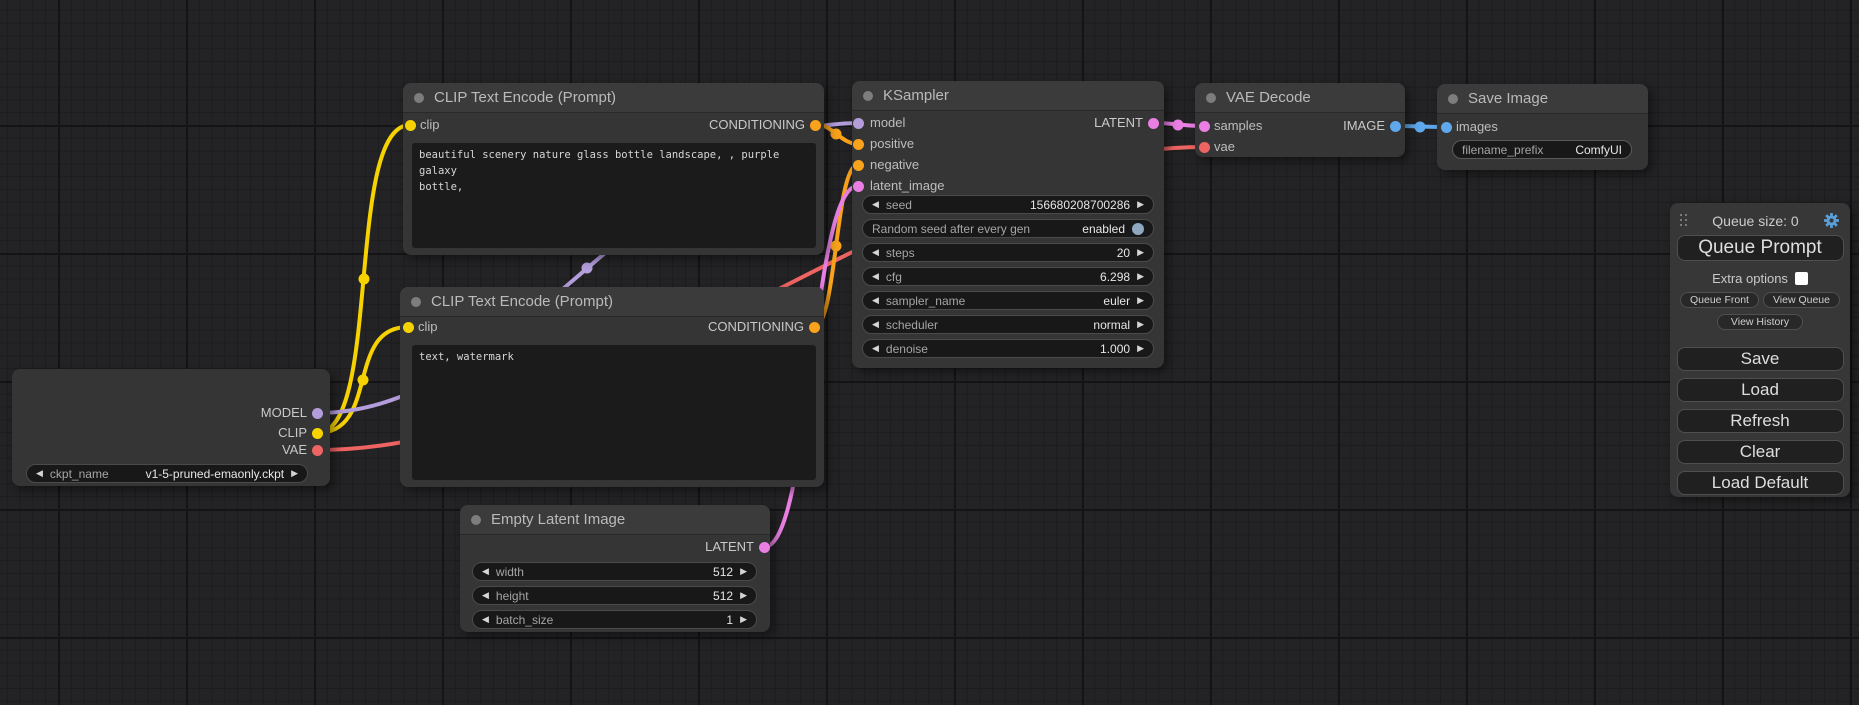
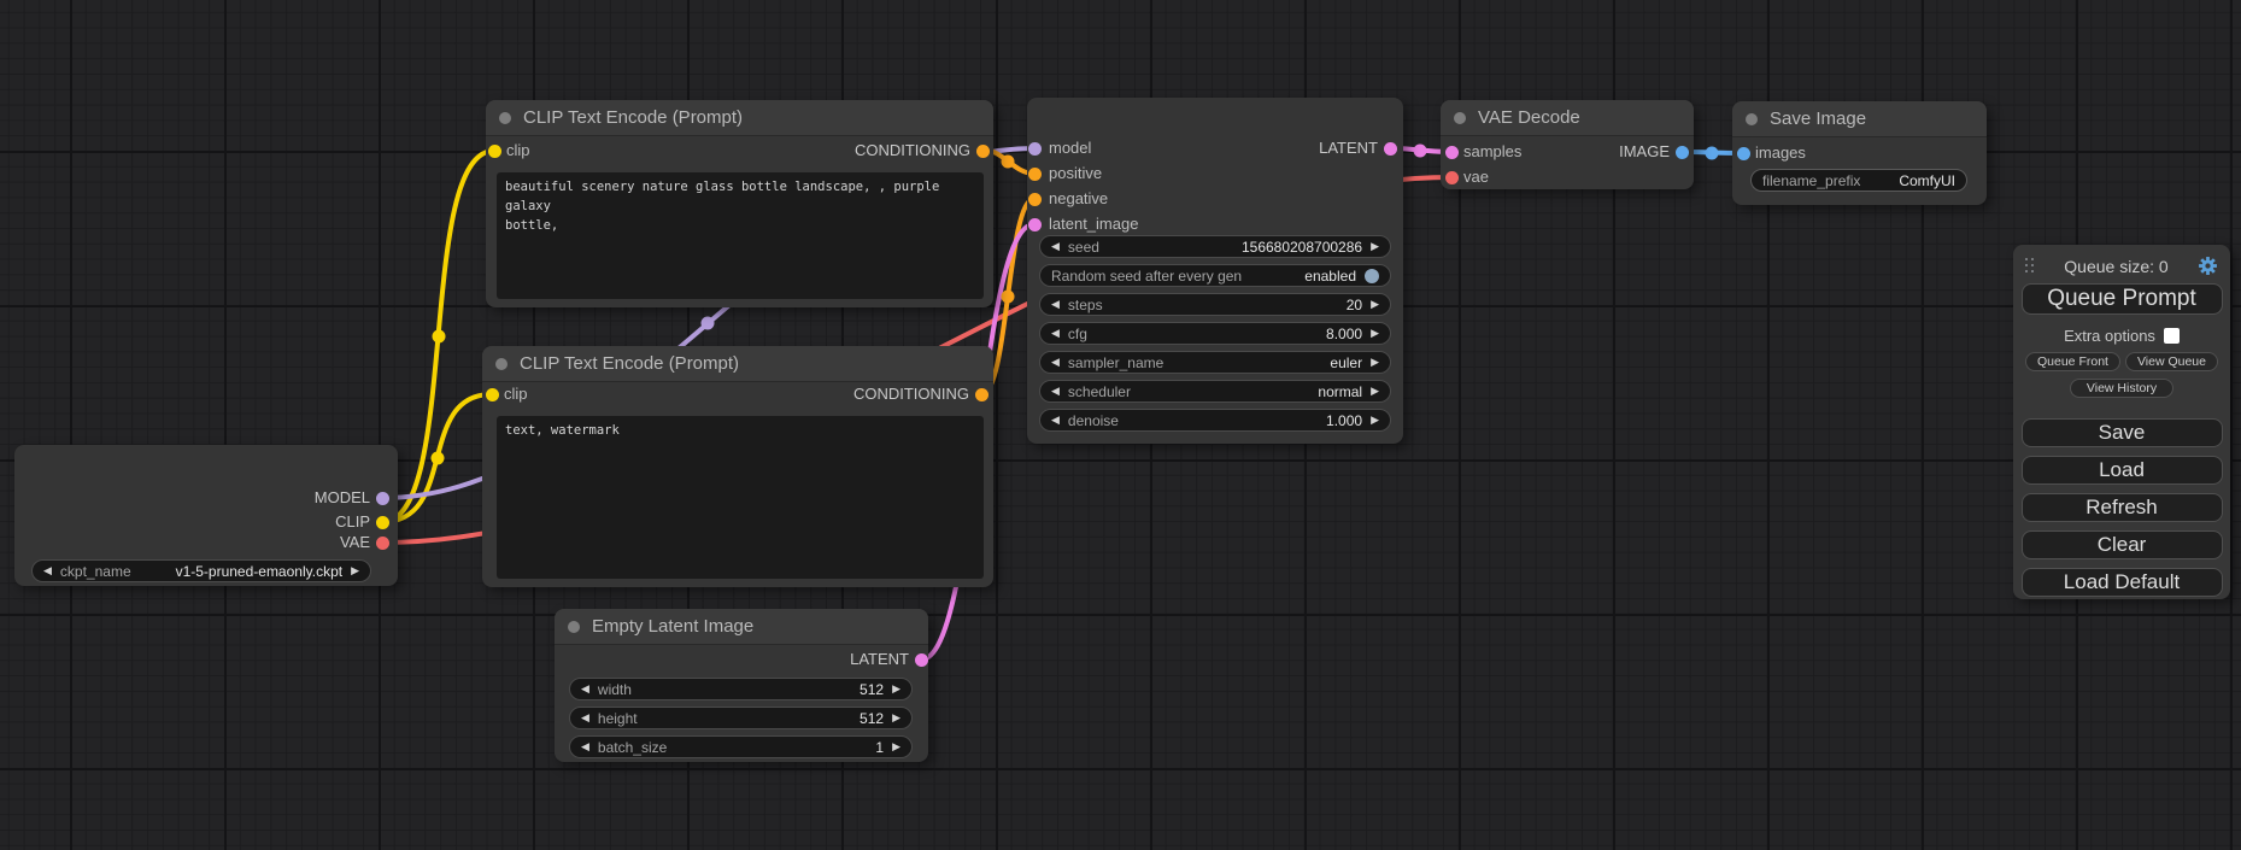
  MODEL
  CLIP
  VAE
  ◀
  ckpt_name
  v1-5-pruned-emaonly.ckpt
  ▶
  CLIP Text Encode (Prompt)
  clip
  CONDITIONING
  beautiful scenery nature glass bottle landscape, , purple galaxy
  bottle,
  CLIP Text Encode (Prompt)
  clip
  CONDITIONING
  text, watermark
  Empty Latent Image
  LATENT
  ◀
  width
  512
  ▶
  ◀
  height
  512
  ▶
  ◀
  batch_size
  1
  ▶
- KSampler
  model
  positive
  negative
  latent_image
  LATENT
  ◀
  seed
  156680208700286
  ▶
  Random seed after every gen
  enabled
  ◀
  steps
  20
  ▶
  ◀
  cfg
- 6.298
+ 8.000
  ▶
  ◀
  sampler_name
  euler
  ▶
  ◀
  scheduler
  normal
  ▶
  ◀
  denoise
  1.000
  ▶
  VAE Decode
  samples
  vae
  IMAGE
  Save Image
  images
  filename_prefix
  ComfyUI
  Queue size: 0
  Queue Prompt
  Extra options
  Queue Front
  View Queue
  View History
  Save
  Load
  Refresh
  Clear
  Load Default
